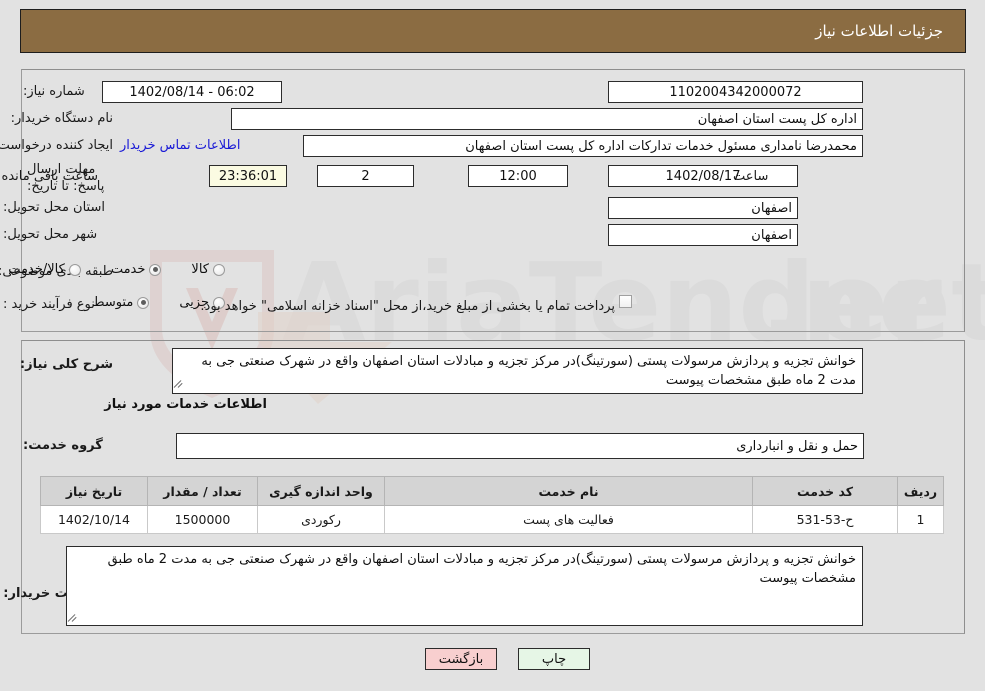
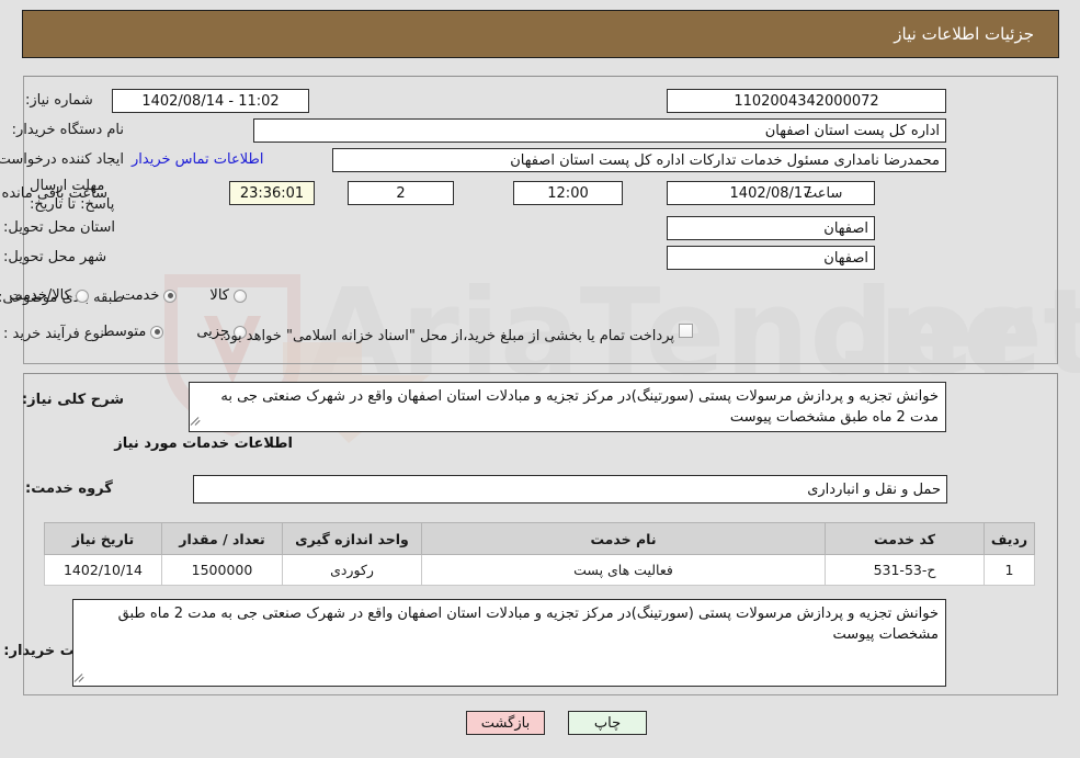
  AriaTnder
  .net
  جزئیات اطلاعات نیاز
  شماره نیاز:
  1102004342000072
- 06:02 - 1402/08/14
+ 11:02 - 1402/08/14
  نام دستگاه خریدار:
  اداره کل پست استان اصفهان
  ایجاد کننده درخواست
  محمدرضا نامداری مسئول خدمات تدارکات اداره کل پست استان اصفهان
  اطلاعات تماس خریدار
  مهلت ارسال پاسخ: تا تاریخ:
  1402/08/17
  ساعت
  12:00
  2
  23:36:01
  ساعت باقی مانده
  استان محل تحویل:
  اصفهان
  شهر محل تحویل:
  اصفهان
  طبقهی موضوعی:
  کالا
  خدمت
  کالا/خدمت
  نوع فرآیند خرید :
  جزیی
  متوسط
  پرداخت تمام یا بخشی از مبلغ خرید،از محل "اسناد خزانه اسلامی" خواهد بود.
  شرح کلی نیاز:
  خوانش تجزیه و پردازش مرسولات پستی (سورتینگ)در مرکز تجزیه و مبادلات استان اصفهان واقع در شهرک صنعتی جی به مدت 2 ماه طبق مشخصات پیوست
  اطلاعات خدمات مورد نیاز
  گروه خدمت:
  حمل و نقل و انبارداری
  ردیف	کد خدمت	نام خدمت	واحد اندازه گیری	تعداد / مقدار	تاریخ نیاز
  1	ح-53-531	فعالیت های پست	رکوردی	1500000	1402/10/14
  خوانش تجزیه و پردازش مرسولات پستی (سورتینگ)در مرکز تجزیه و مبادلات استان اصفهان واقع در شهرک صنعتی جی به مدت 2 ماه طبق مشخصات پیوست
  چاپ
  بازگشت
